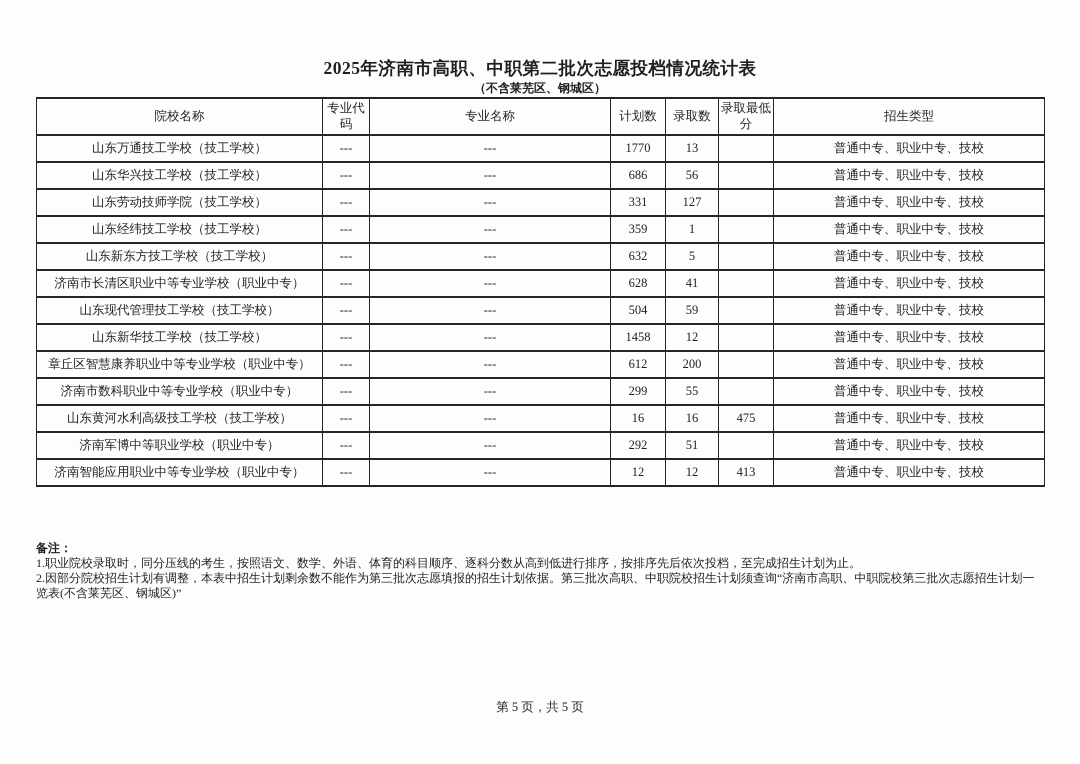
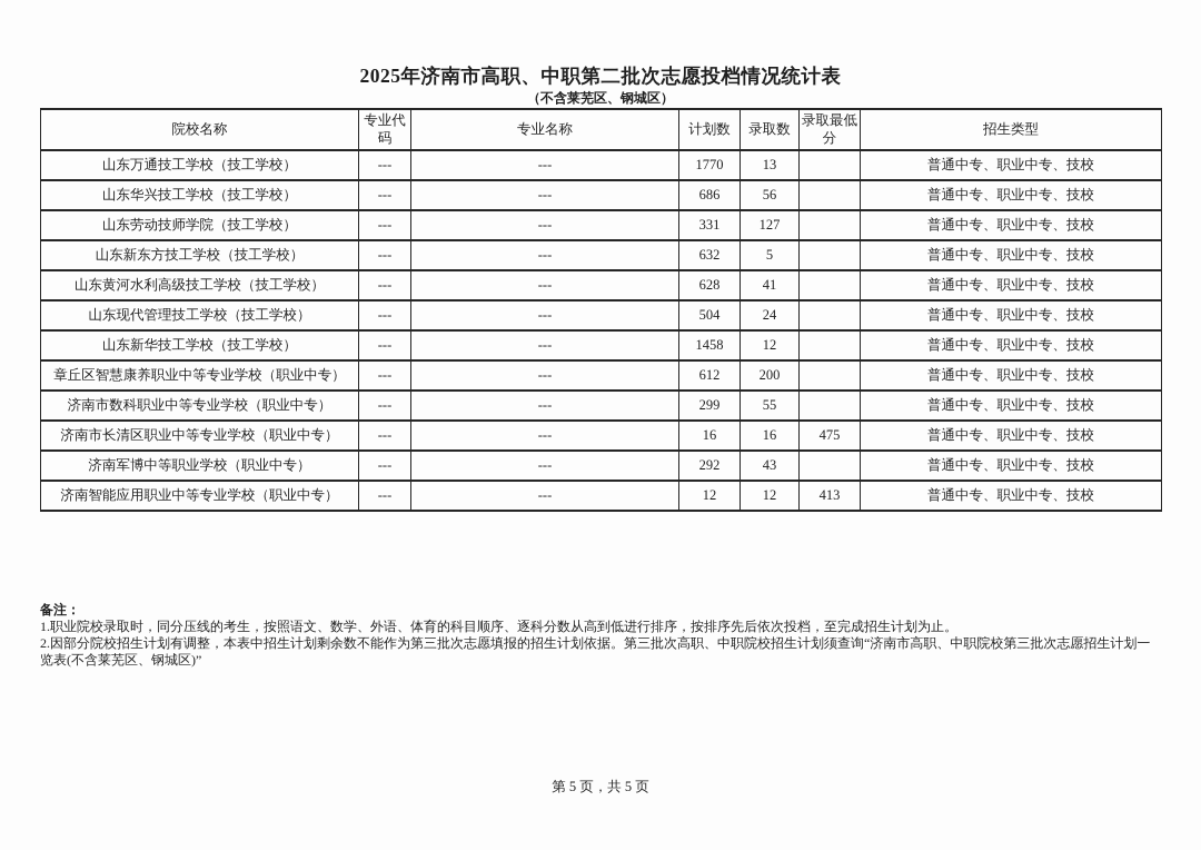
  2025年济南市高职、中职第二批次志愿投档情况统计表
  （不含莱芜区、钢城区）
  院校名称	专业代码	专业名称	计划数	录取数	录取最低分	招生类型
  山东万通技工学校（技工学校）	---	---	1770	13		普通中专、职业中专、技校
  山东华兴技工学校（技工学校）	---	---	686	56		普通中专、职业中专、技校
  山东劳动技师学院（技工学校）	---	---	331	127		普通中专、职业中专、技校
- 山东经纬技工学校（技工学校）	---	---	359	1		普通中专、职业中专、技校
  山东新东方技工学校（技工学校）	---	---	632	5		普通中专、职业中专、技校
- 济南市长清区职业中等专业学校（职业中专）	---	---	628	41		普通中专、职业中专、技校
+ 山东黄河水利高级技工学校（技工学校）	---	---	628	41		普通中专、职业中专、技校
- 山东现代管理技工学校（技工学校）	---	---	504	59		普通中专、职业中专、技校
+ 山东现代管理技工学校（技工学校）	---	---	504	24		普通中专、职业中专、技校
  山东新华技工学校（技工学校）	---	---	1458	12		普通中专、职业中专、技校
  章丘区智慧康养职业中等专业学校（职业中专）	---	---	612	200		普通中专、职业中专、技校
  济南市数科职业中等专业学校（职业中专）	---	---	299	55		普通中专、职业中专、技校
- 山东黄河水利高级技工学校（技工学校）	---	---	16	16	475	普通中专、职业中专、技校
+ 济南市长清区职业中等专业学校（职业中专）	---	---	16	16	475	普通中专、职业中专、技校
- 济南军博中等职业学校（职业中专）	---	---	292	51		普通中专、职业中专、技校
+ 济南军博中等职业学校（职业中专）	---	---	292	43		普通中专、职业中专、技校
  济南智能应用职业中等专业学校（职业中专）	---	---	12	12	413	普通中专、职业中专、技校
  备注：
  1.职业院校录取时，同分压线的考生，按照语文、数学、外语、体育的科目顺序、逐科分数从高到低进行排序，按排序先后依次投档，至完成招生计划为止。
  2.因部分院校招生计划有调整，本表中招生计划剩余数不能作为第三批次志愿填报的招生计划依据。第三批次高职、中职院校招生计划须查询“济南市高职、中职院校第三批次志愿招生计划一览表(不含莱芜区、钢城区)”
  第 5 页，共 5 页
